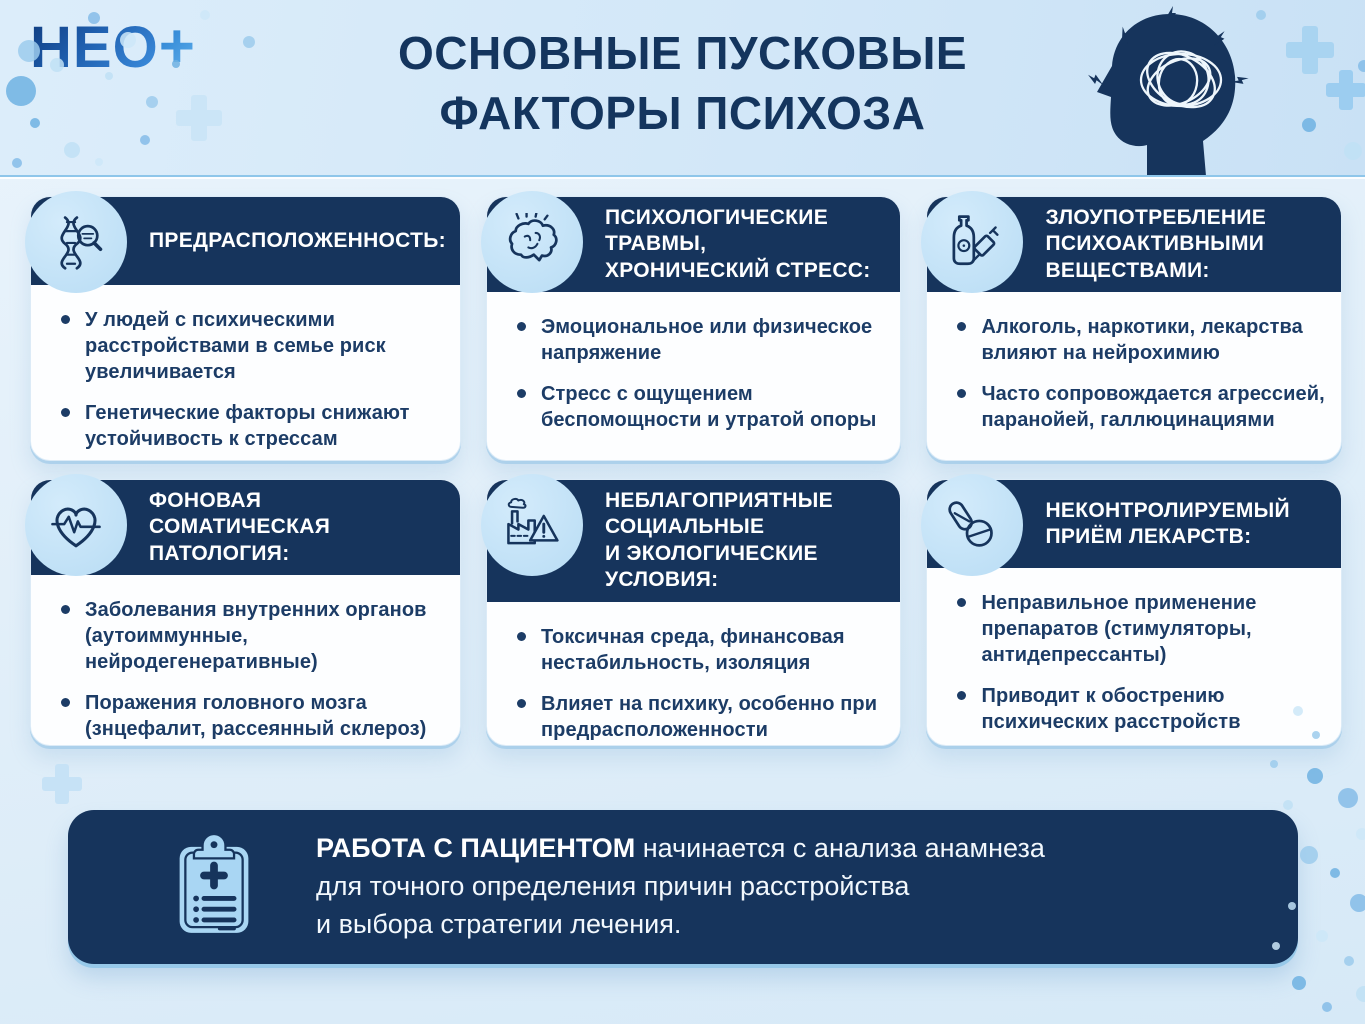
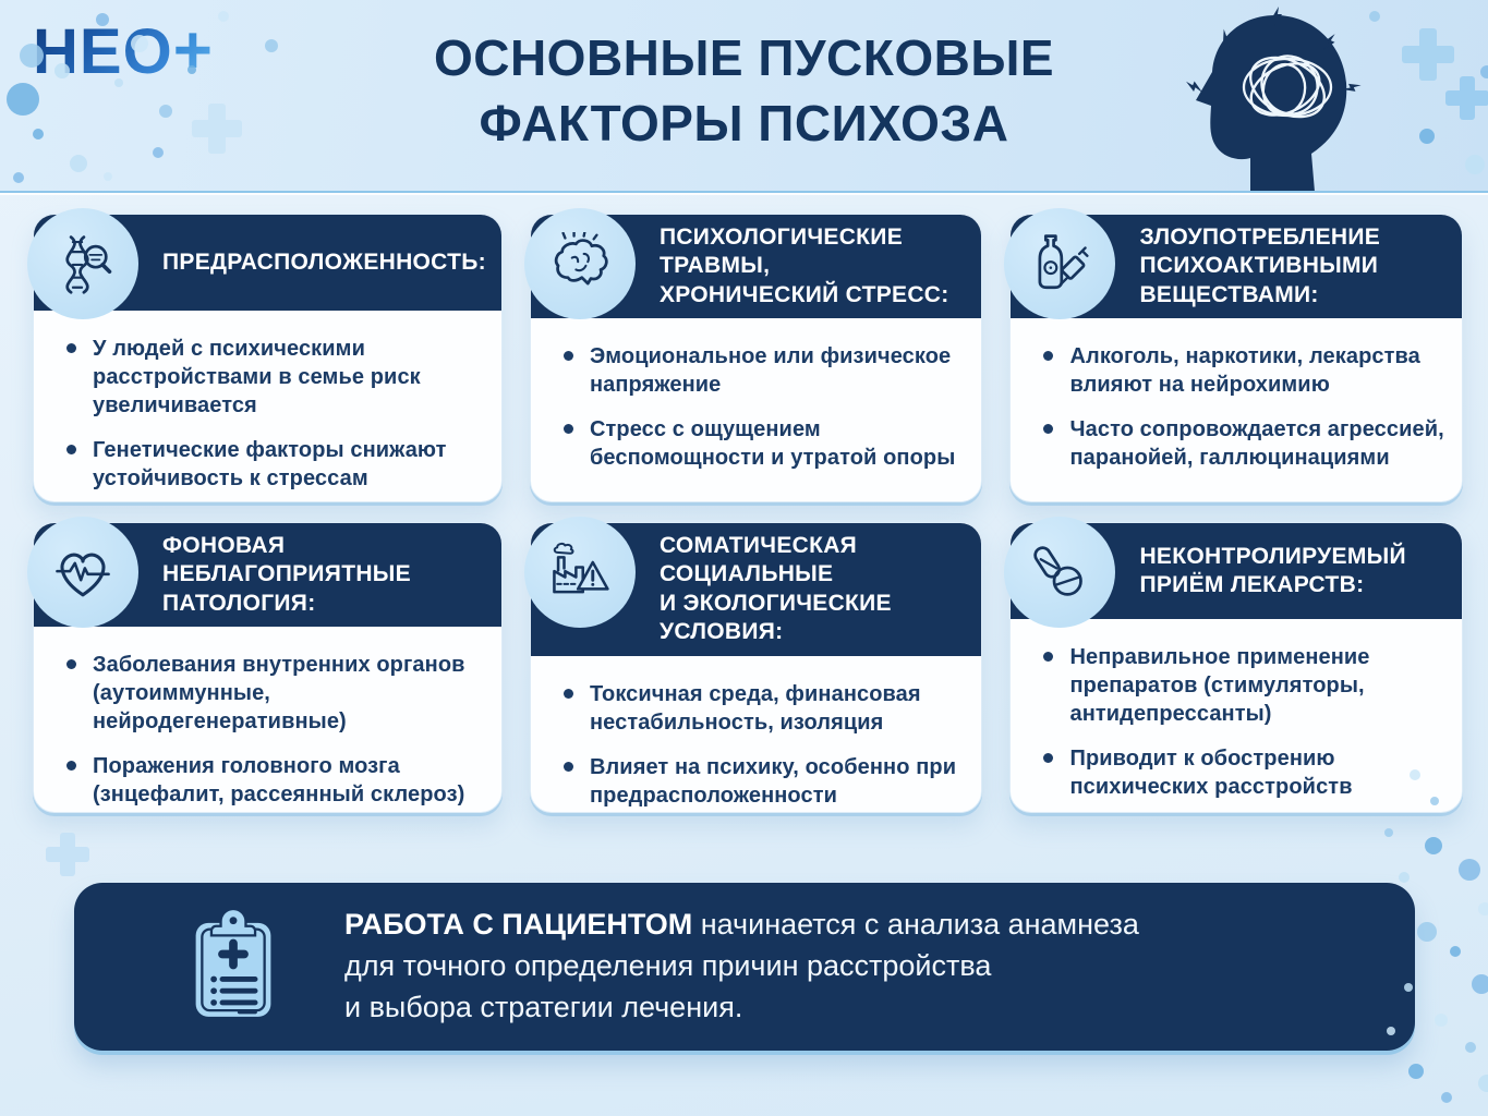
  НЕО+
  ОСНОВНЫЕ ПУСКОВЫЕ
  ФАКТОРЫ ПСИХОЗА
  ПРЕДРАСПОЛОЖЕННОСТЬ:
  У людей с психическими расстройствами в семье риск увеличивается
  Генетические факторы снижают устойчивость к стрессам
  ПСИХОЛОГИЧЕСКИЕ ТРАВМЫ,
  ХРОНИЧЕСКИЙ СТРЕСС:
  Эмоциональное или физическое напряжение
  Стресс с ощущением беспомощности и утратой опоры
  ЗЛОУПОТРЕБЛЕНИЕ
  ПСИХОАКТИВНЫМИ
  ВЕЩЕСТВАМИ:
  Алкоголь, наркотики, лекарства влияют на нейрохимию
  Часто сопровождается агрессией, паранойей, галлюцинациями
  ФОНОВАЯ
- СОМАТИЧЕСКАЯ
+ НЕБЛАГОПРИЯТНЫЕ
  ПАТОЛОГИЯ:
  Заболевания внутренних органов (аутоиммунные, нейродегенеративные)
  Поражения головного мозга (знцефалит, рассеянный склероз)
- НЕБЛАГОПРИЯТНЫЕ
+ СОМАТИЧЕСКАЯ
  СОЦИАЛЬНЫЕ
  И ЭКОЛОГИЧЕСКИЕ УСЛОВИЯ:
  Токсичная среда, финансовая нестабильность, изоляция
  Влияет на психику, особенно при предрасположенности
  НЕКОНТРОЛИРУЕМЫЙ
  ПРИЁМ ЛЕКАРСТВ:
  Неправильное применение препаратов (стимуляторы, антидепрессанты)
  Приводит к обострению психических расстройств
  РАБОТА С ПАЦИЕНТОМ начинается с анализа анамнеза
  для точного определения причин расстройства
  и выбора стратегии лечения.
